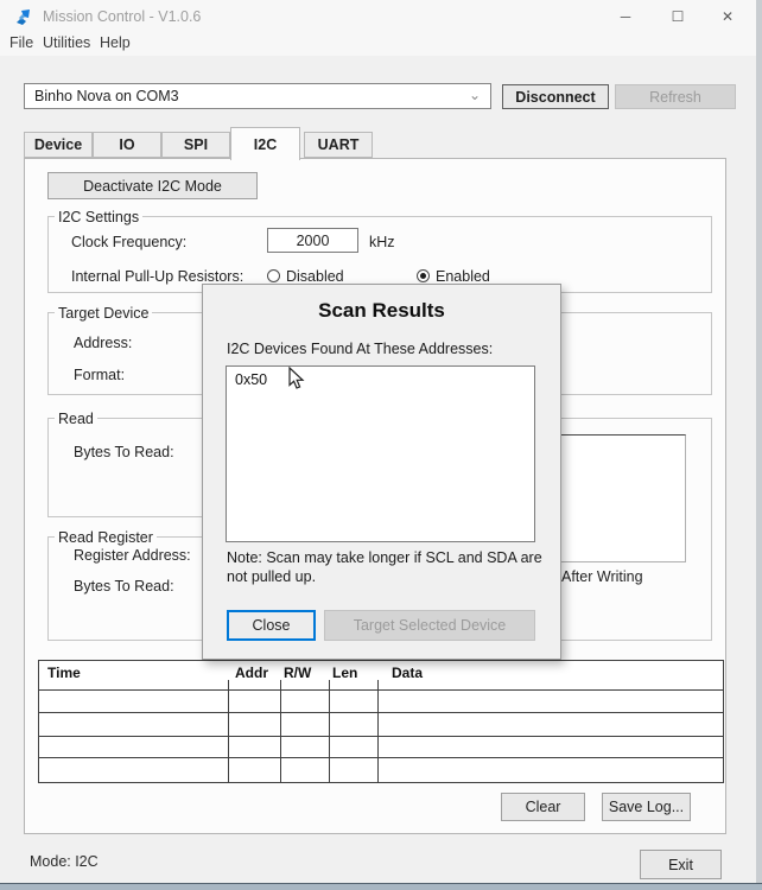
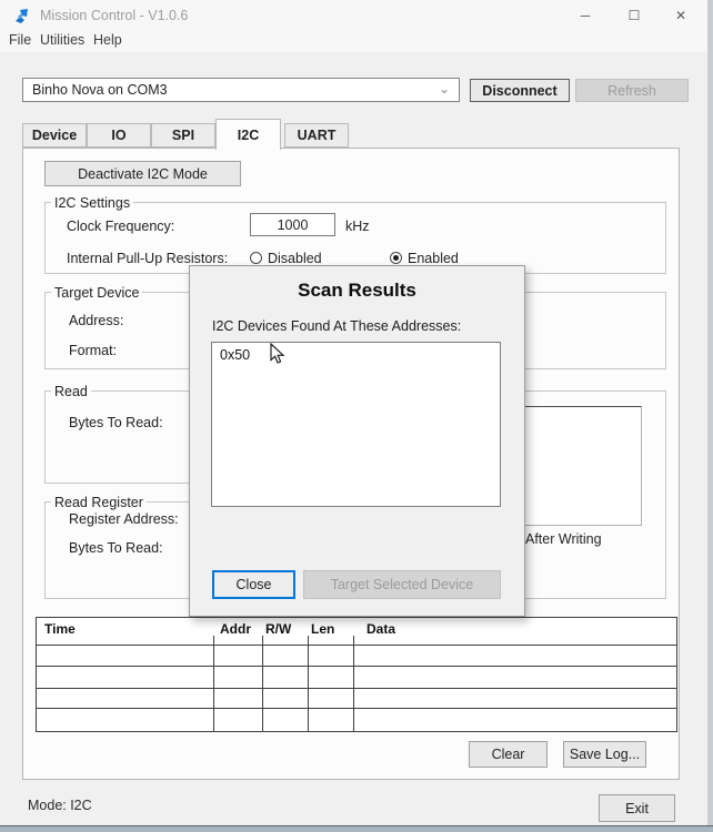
  Mission Control - V1.0.6
  ─
  ☐
  ✕
  File
  Utilities
  Help
  Binho Nova on COM3
  ⌄
  Disconnect
  Refresh
  Device
  IO
  SPI
  I2C
  UART
  Deactivate I2C Mode
  I2C Settings
  Clock Frequency:
- 2000
+ 1000
  kHz
  Internal Pull-Up Resistors:
  Disabled
  Enabled
  Target Device
  Address:
  Format:
  Read
  Bytes To Read:
  After Writing
  Read Register
  Register Address:
  Bytes To Read:
  Time
  Addr
  R/W
  Len
  Data
  Clear
  Save Log...
  Mode: I2C
  Exit
  Scan Results
  I2C Devices Found At These Addresses:
  0x50
- Note: Scan may take longer if SCL and SDA are not pulled up.
  Close
  Target Selected Device
